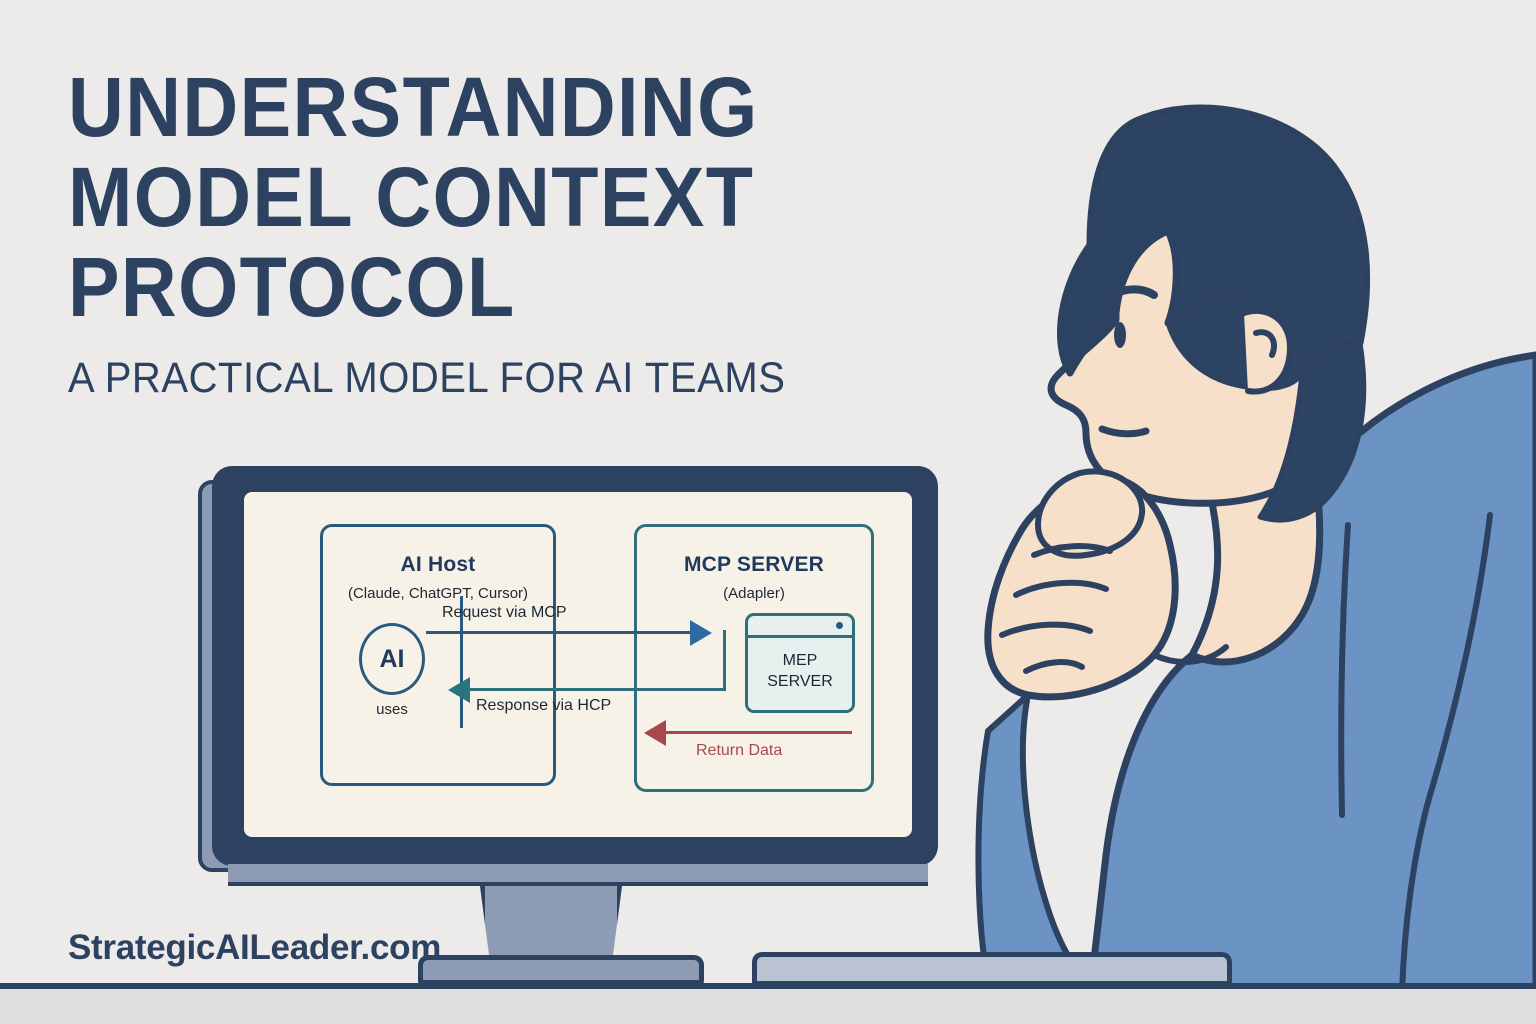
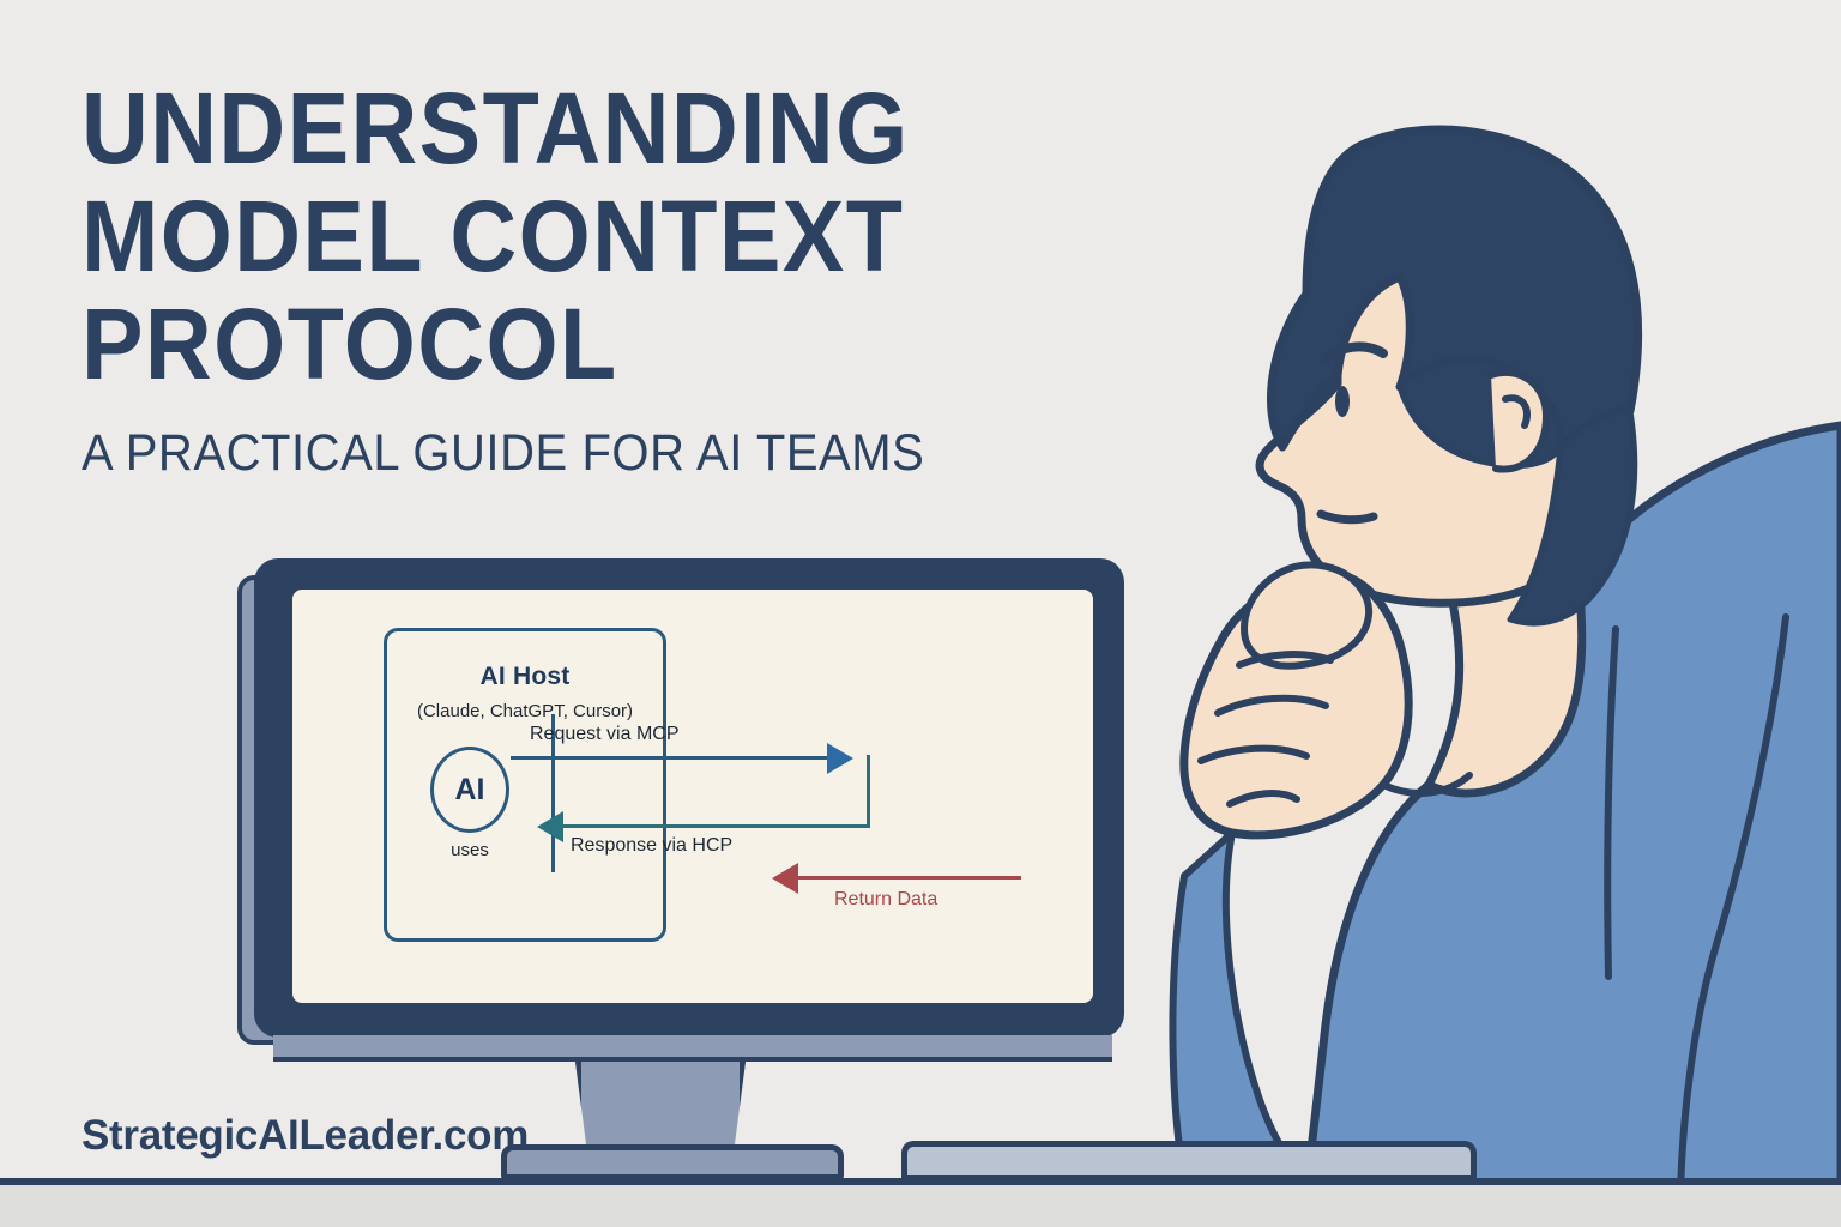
  UNDERSTANDING
  MODEL CONTEXT
  PROTOCOL
- A PRACTICAL MODEL FOR AI TEAMS
+ A PRACTICAL GUIDE FOR AI TEAMS
  AI Host
  (Claude, ChatGPT, Cursor)
  AI
  uses
- MCP SERVER
- (Adapler)
- MEP
- SERVER
  Request via MCP
  Response via HCP
  Return Data
  StrategicAILeader.com
